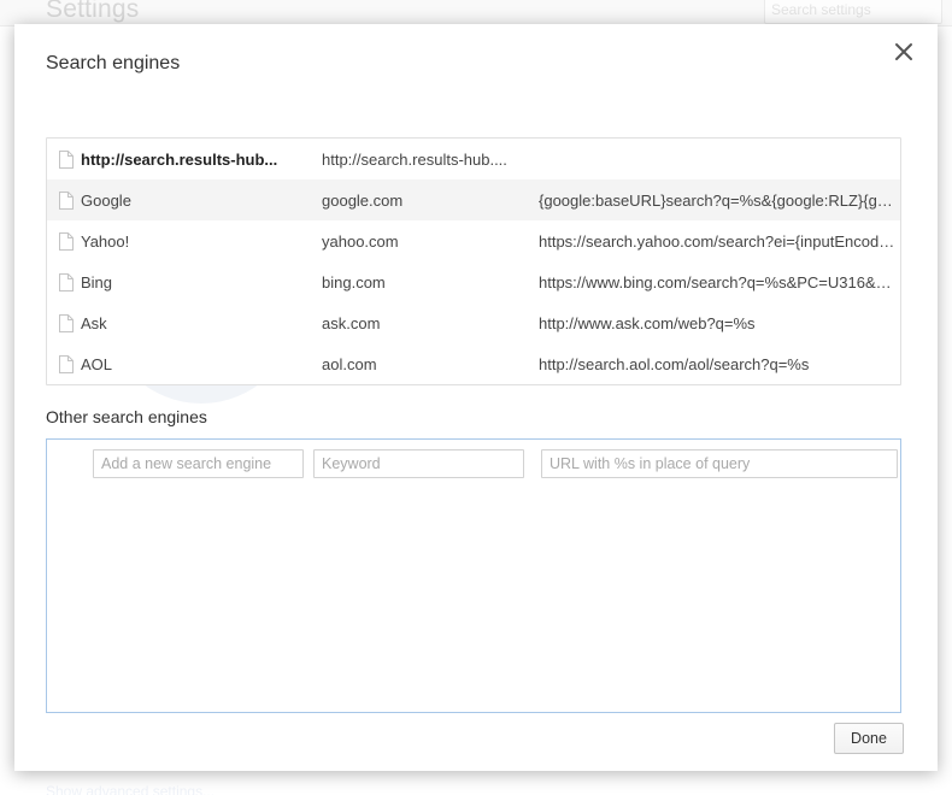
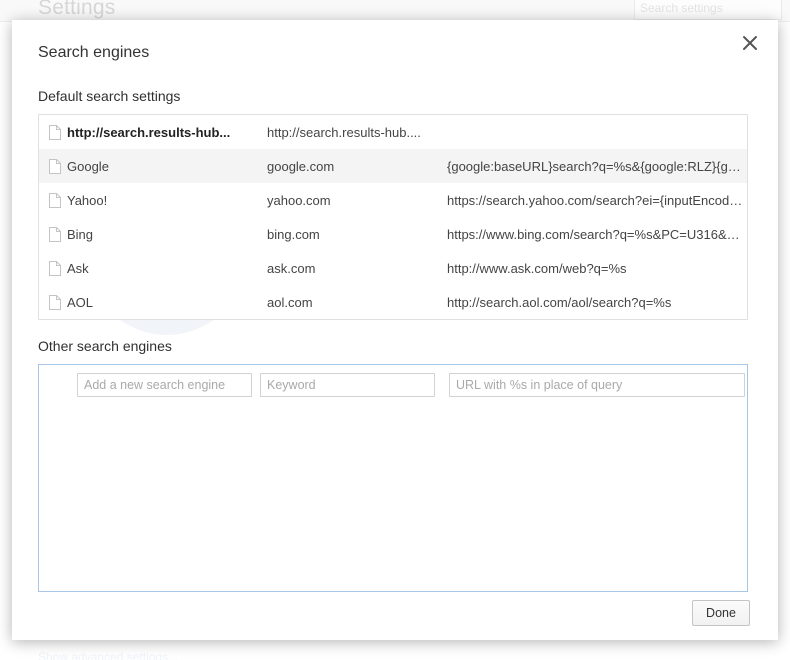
  Settings
  Search settings
  Search engines
+ Default search settings
  http://search.results-hub...
  http://search.results-hub....
  Google
  google.com
  {google:baseURL}search?q=%s&{google:RLZ}{goo
  Yahoo!
  yahoo.com
  https://search.yahoo.com/search?ei={inputEncodin.
  Bing
  bing.com
  https://www.bing.com/search?q=%s&PC=U316&F...
  Ask
  ask.com
  http://www.ask.com/web?q=%s
  AOL
  aol.com
  http://search.aol.com/aol/search?q=%s
  Other search engines
  Add a new search engine
  Keyword
  URL with %s in place of query
  Done
